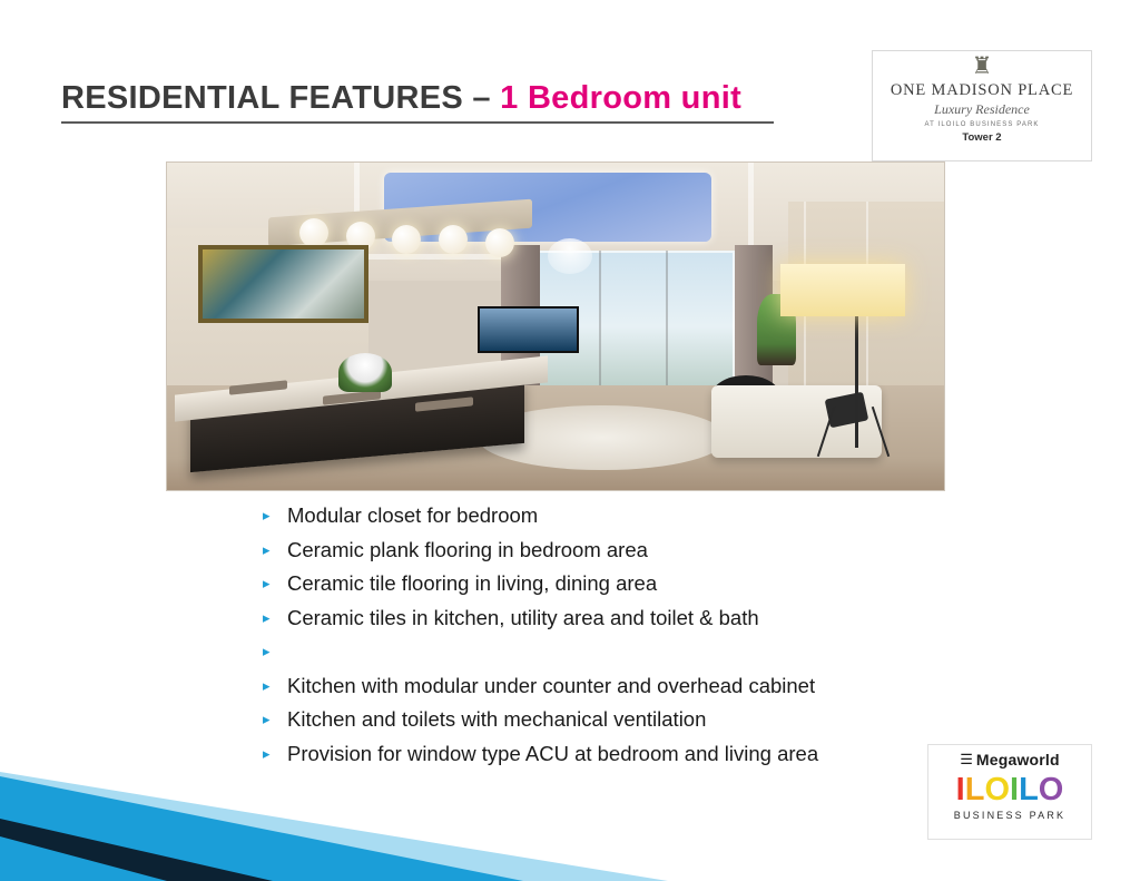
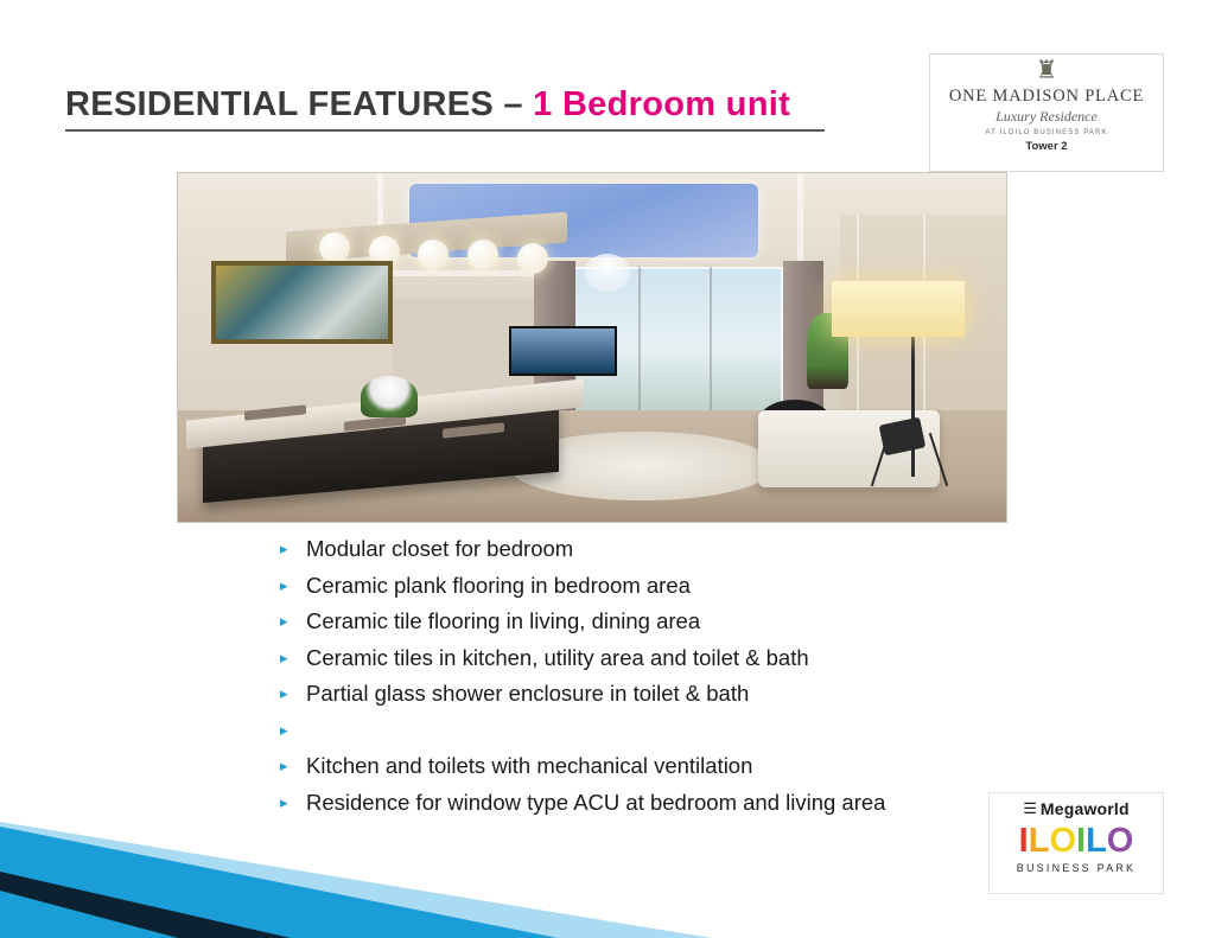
  RESIDENTIAL FEATURES – 1 Bedroom unit
  ♜
  ONE MADISON PLACE
  Luxury Residence
  Tower 2
  ▸
  Modular closet for bedroom
  ▸
  Ceramic plank flooring in bedroom area
  ▸
  Ceramic tile flooring in living, dining area
  ▸
  Ceramic tiles in kitchen, utility area and toilet & bath
  ▸
+ Partial glass shower enclosure in toilet & bath
  ▸
- Kitchen with modular under counter and overhead cabinet
  ▸
  Kitchen and toilets with mechanical ventilation
  ▸
- Provision for window type ACU at bedroom and living area
+ Residence for window type ACU at bedroom and living area
  ☰
  Megaworld
  ILOILO
  BUSINESS PARK
